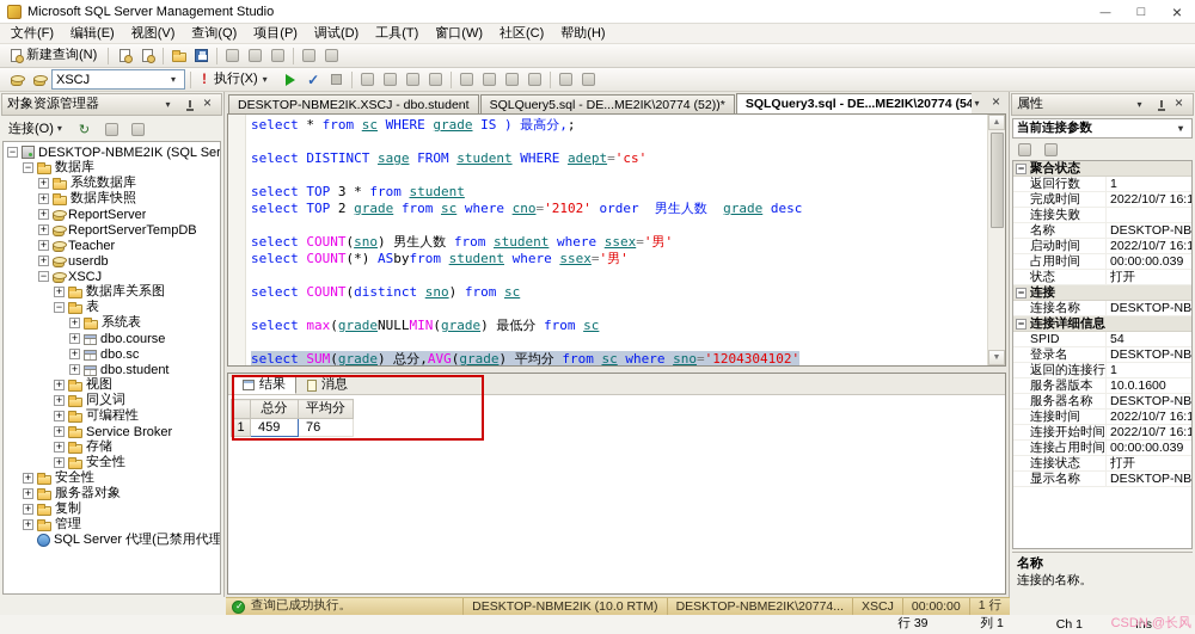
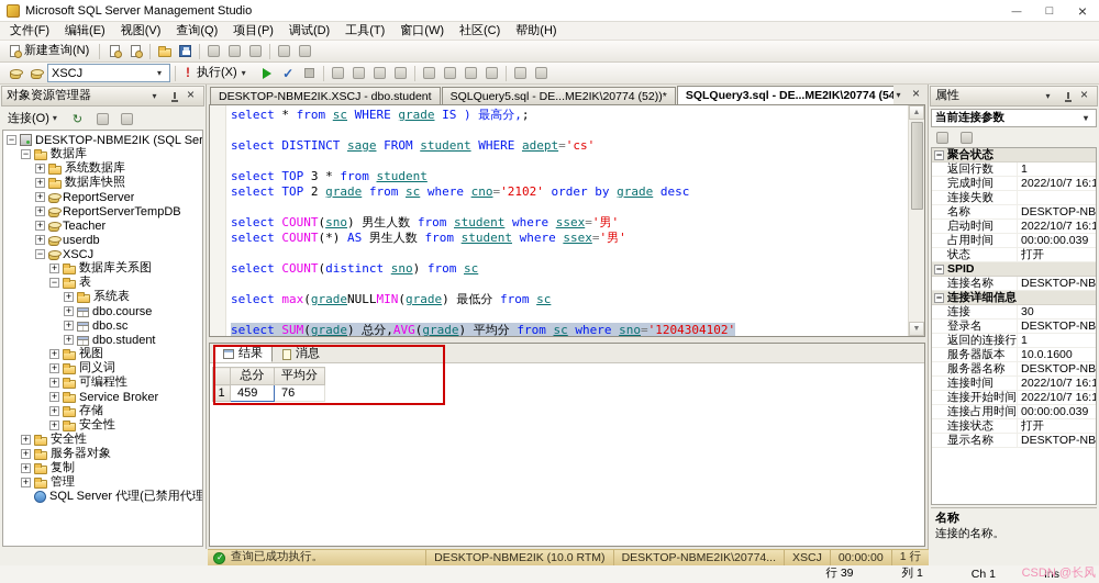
  Microsoft SQL Server Management Studio
  文件(F)
  编辑(E)
  视图(V)
  查询(Q)
  项目(P)
  调试(D)
  工具(T)
  窗口(W)
  社区(C)
  帮助(H)
  新建查询(N)
  XSCJ
  执行(X)
  对象资源管理器
  连接(O)
  数据库
  系统数据库
  数据库快照
  ReportServer
  ReportServerTempDB
  Teacher
  userdb
  XSCJ
  数据库关系图
  表
  系统表
  dbo.course
  dbo.sc
  dbo.student
  视图
  同义词
  可编程性
  Service Broker
  存储
  安全性
  安全性
  服务器对象
  复制
  管理
  SQL Server 代理(已禁用代理
  DESKTOP-NBME2IK.XSCJ - dbo.student
  SQLQuery5.sql - DE...ME2IK\20774 (52))*
  SQLQuery3.sql - DE...ME2IK\20774 (54
  select * from sc WHERE grade IS ) 最高分,;
  select DISTINCT sage FROM student WHERE adept='cs'
  select TOP 3 * from student
- select TOP 2 grade from sc where cno='2102' order 男生人数 grade desc
+ select TOP 2 grade from sc where cno='2102' order by grade desc
  select COUNT(sno) 男生人数 from student where ssex='男'
- select COUNT(*) ASbyfrom student where ssex='男'
+ select COUNT(*) AS 男生人数 from student where ssex='男'
  select COUNT(distinct sno) from sc
  select max(gradeNULLMIN(grade) 最低分 from sc
  select SUM(grade) 总分,AVG(grade) 平均分 from sc where sno='1204304102'
  结果
  消息
  	总分	平均分
  1	459	76
  属性
  当前连接参数
  聚合状态
  返回行数
  1
  完成时间
  2022/10/7 16:1
  连接失败
  名称
  启动时间
  2022/10/7 16:1
  占用时间
  00:00:00.039
  状态
  打开
- 连接
+ SPID
  连接名称
  连接详细信息
- SPID
+ 连接
- 54
+ 30
  登录名
  返回的连接行
  1
  服务器版本
  10.0.1600
  服务器名称
  连接时间
  2022/10/7 16:1
  连接开始时间
  2022/10/7 16:1
  连接占用时间
  00:00:00.039
  连接状态
  打开
  显示名称
  名称
  连接的名称。
  查询已成功执行。
  DESKTOP-NBME2IK (10.0 RTM)
  DESKTOP-NBME2IK\20774...
  XSCJ
  00:00:00
  1 行
  行 39
  列 1
  Ch 1
  Ins
  CSDN @长风
